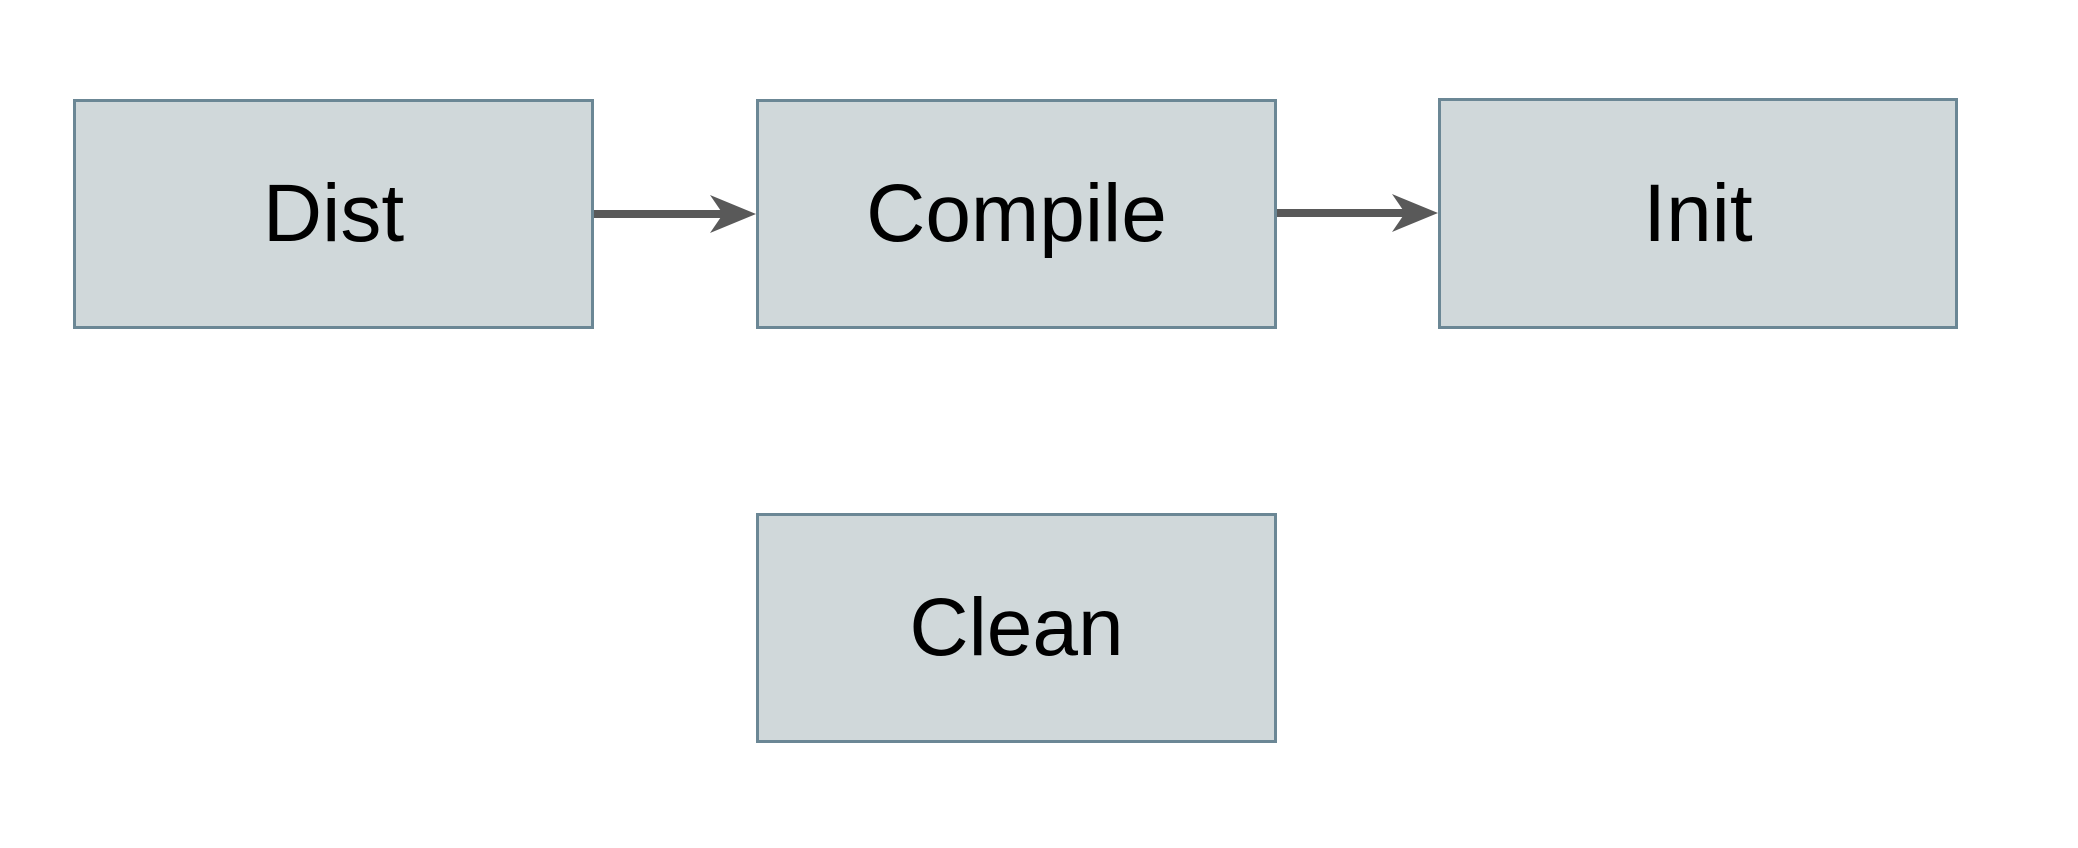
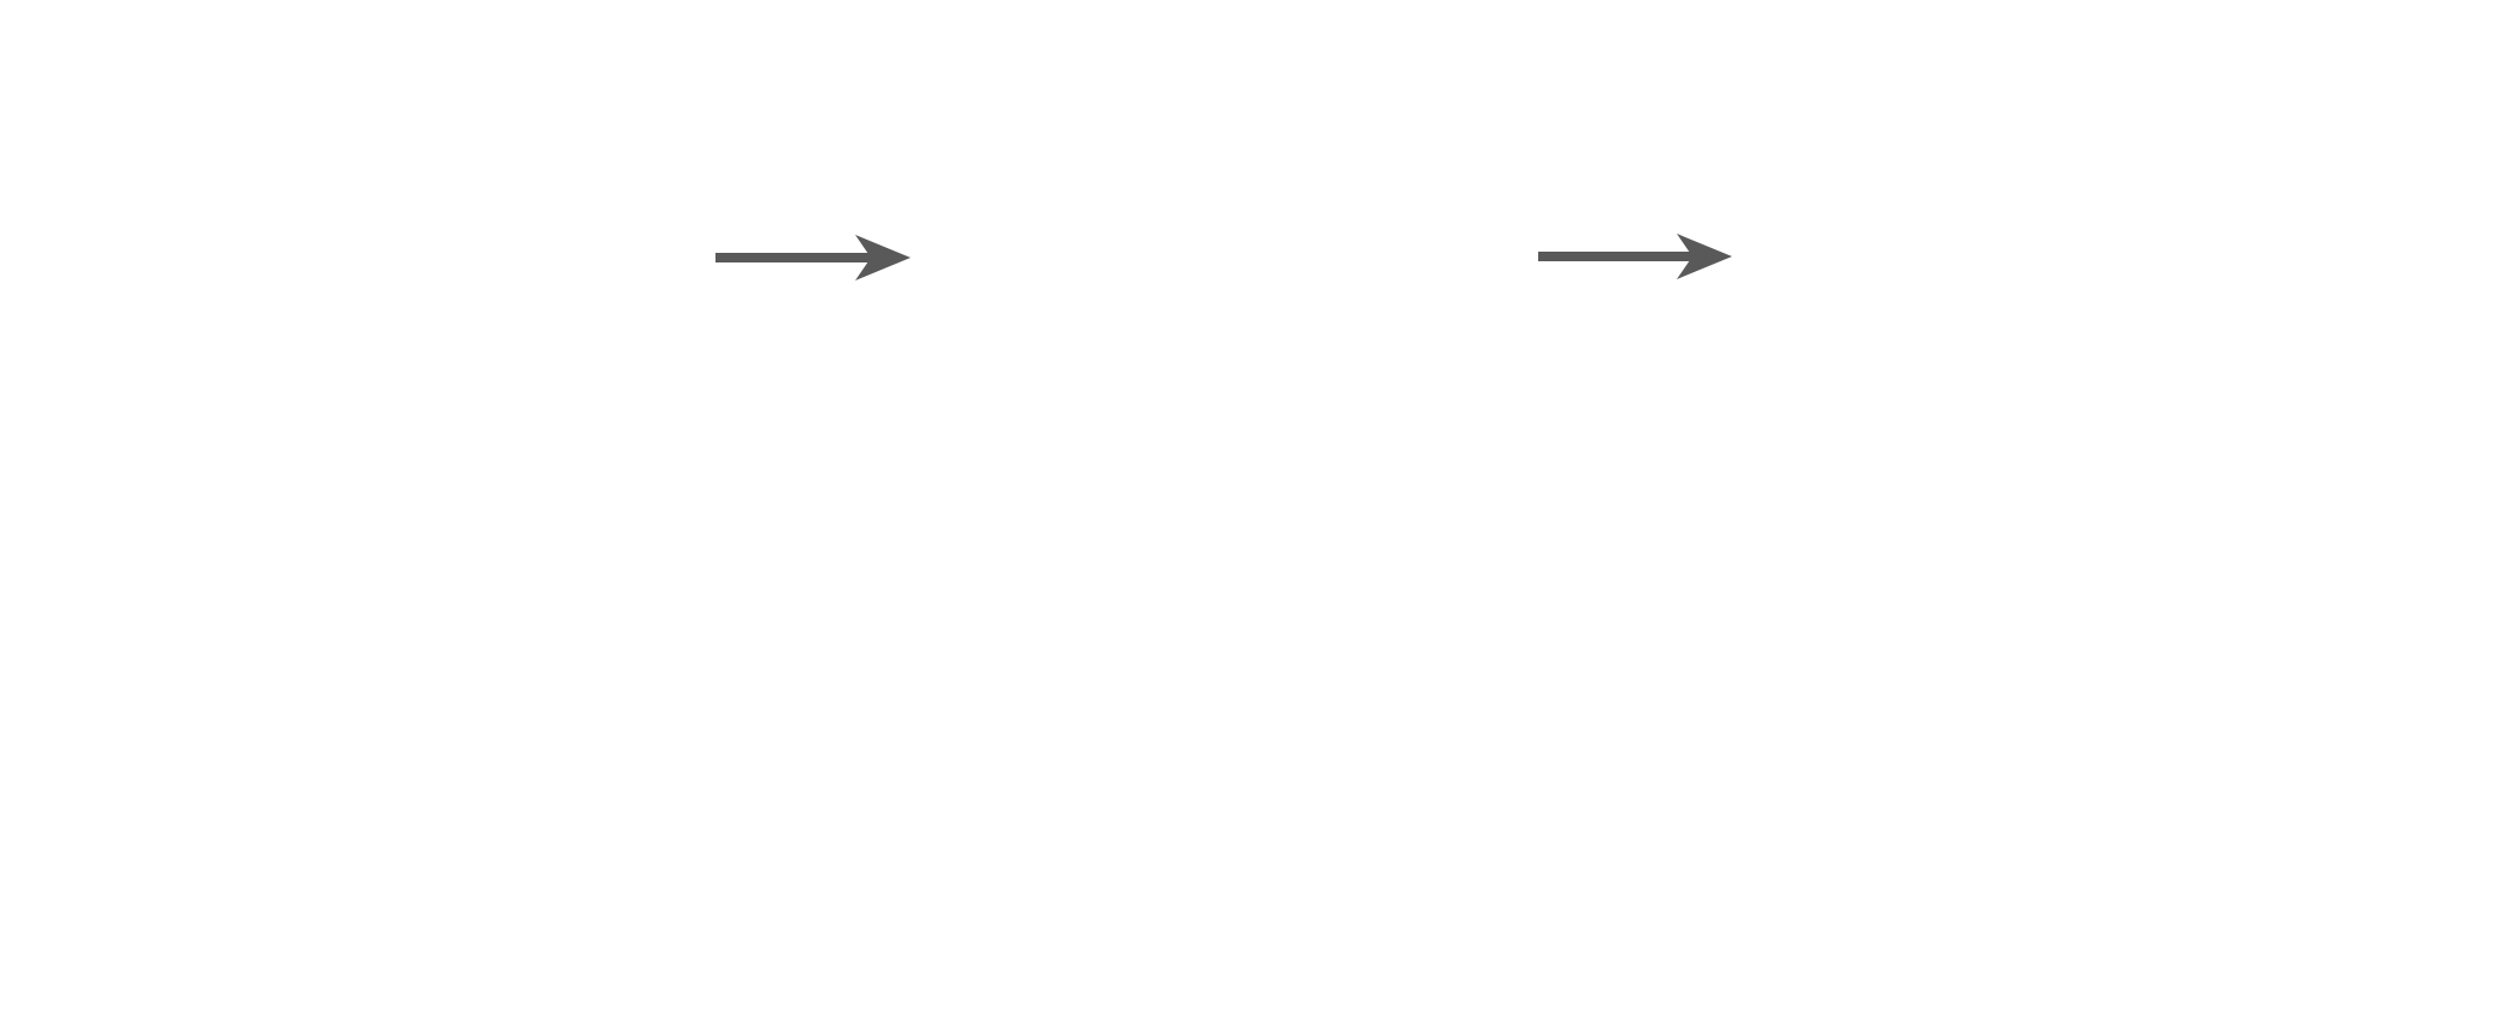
- Dist
- Compile
- Init
- Clean
